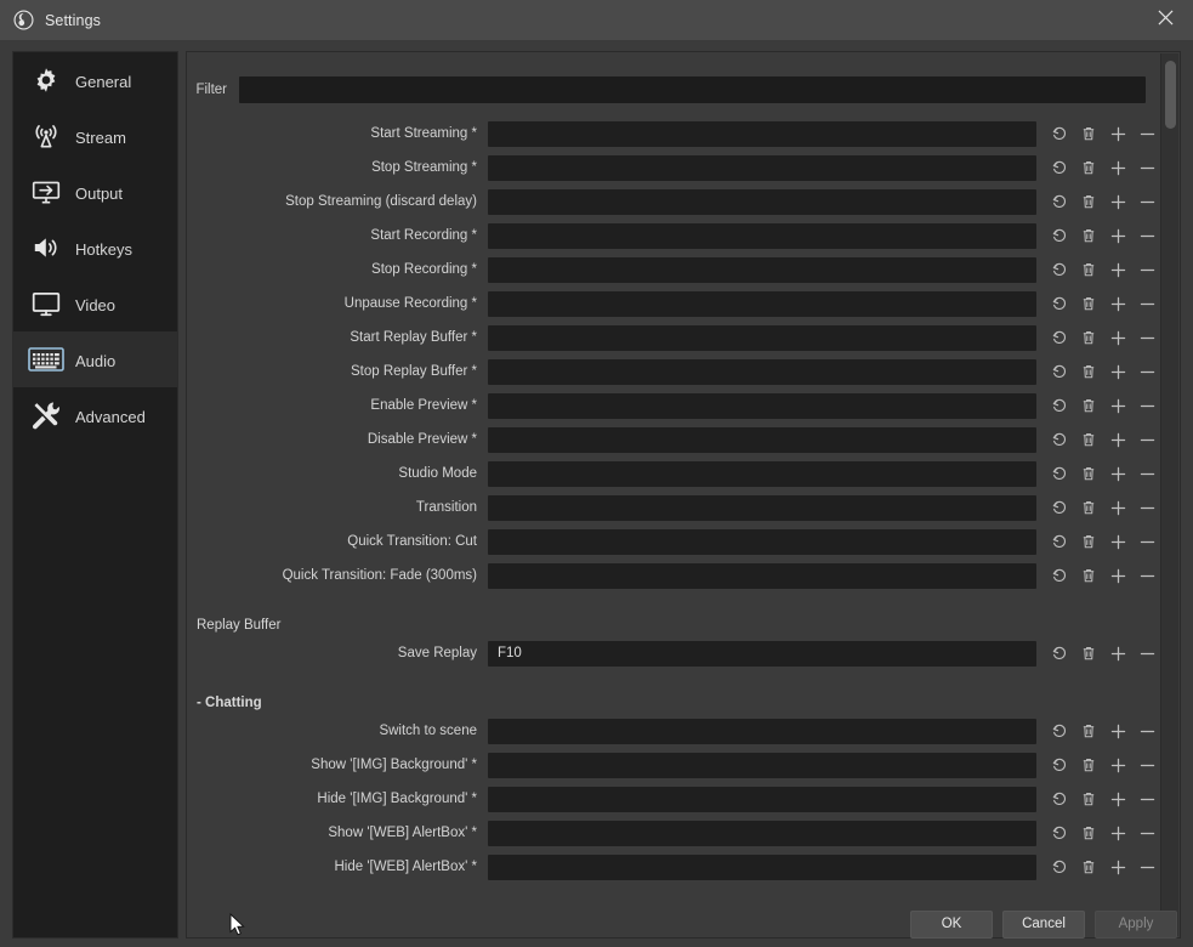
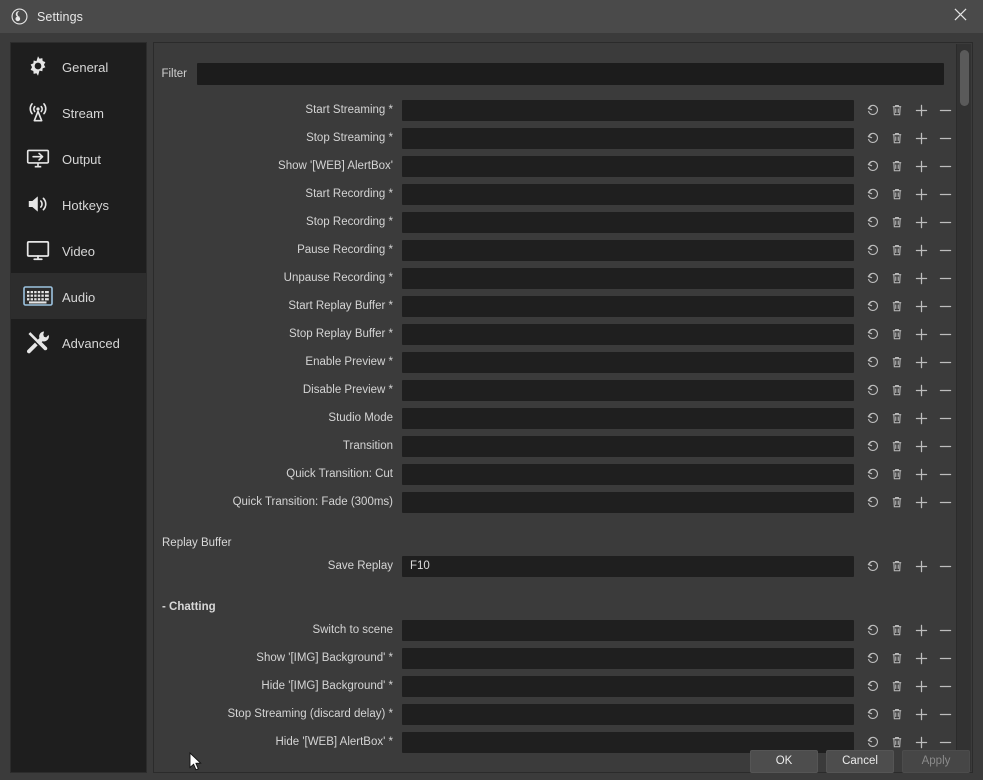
  Settings
  General
  Stream
  Output
  Hotkeys
  Video
  Audio
  Advanced
  Filter
  Start Streaming *
  Stop Streaming *
- Stop Streaming (discard delay)
+ Show '[WEB] AlertBox'
  Start Recording *
  Stop Recording *
+ Pause Recording *
  Unpause Recording *
  Start Replay Buffer *
  Stop Replay Buffer *
  Enable Preview *
  Disable Preview *
  Studio Mode
  Transition
  Quick Transition: Cut
  Quick Transition: Fade (300ms)
  Replay Buffer
  Save Replay
  F10
  - Chatting
  Switch to scene
  Show '[IMG] Background' *
  Hide '[IMG] Background' *
- Show '[WEB] AlertBox' *
+ Stop Streaming (discard delay) *
  Hide '[WEB] AlertBox' *
  OK
  Cancel
  Apply
